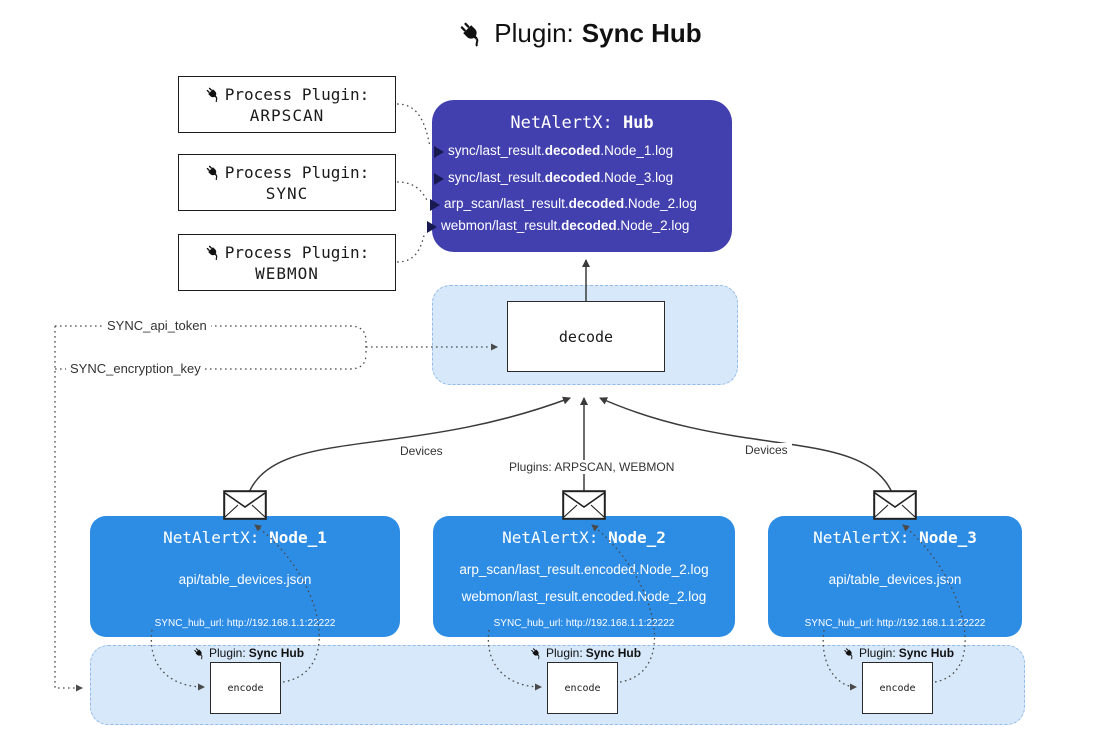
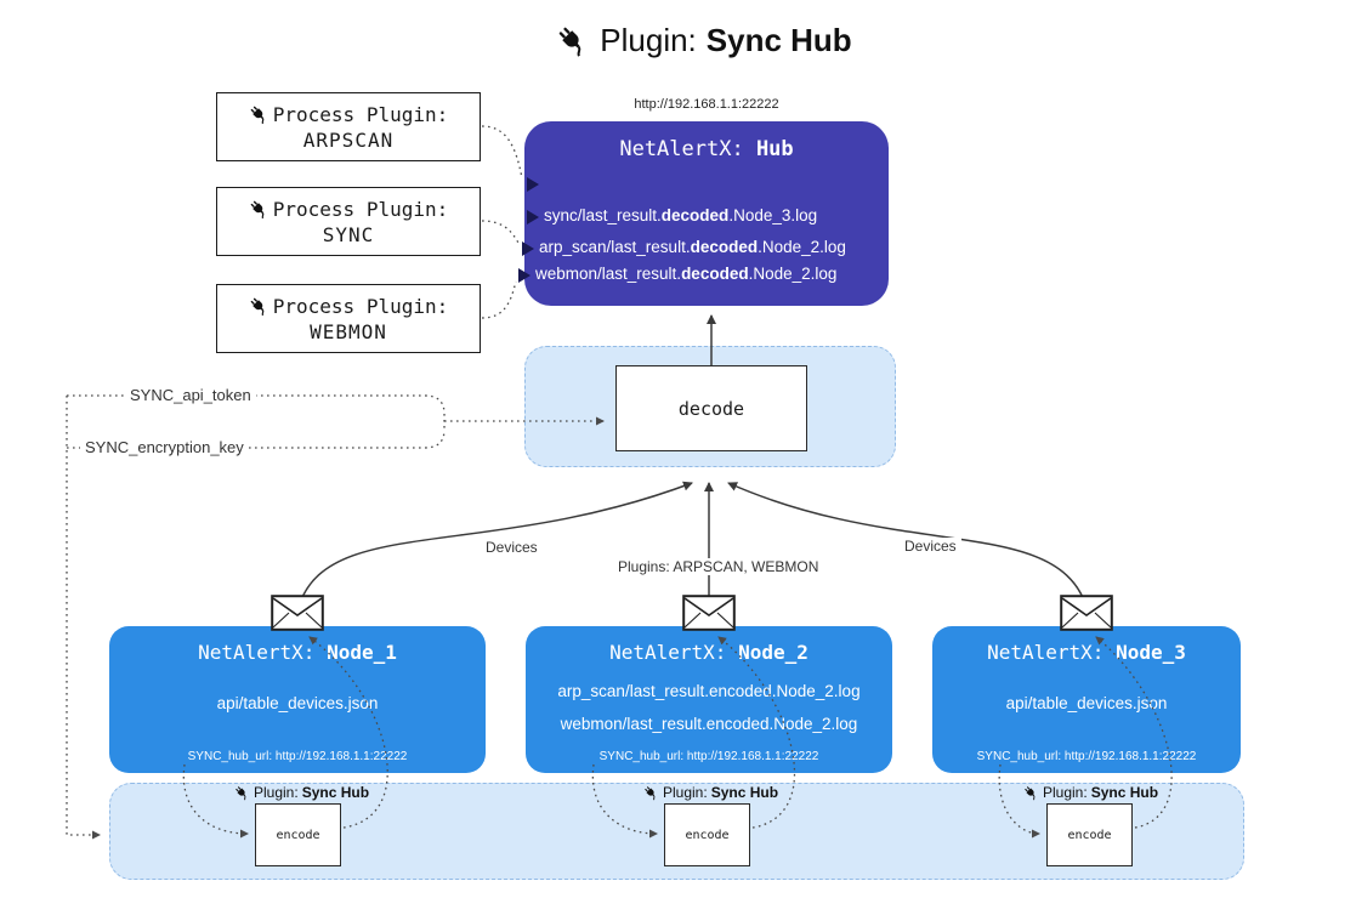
  Plugin:
  Sync Hub
  Process Plugin:
  ARPSCAN
  Process Plugin:
  SYNC
  Process Plugin:
  WEBMON
+ http://192.168.1.1:22222
  NetAlertX: Hub
- sync/last_result.decoded.Node_1.log
  sync/last_result.decoded.Node_3.log
  arp_scan/last_result.decoded.Node_2.log
  webmon/last_result.decoded.Node_2.log
  decode
  SYNC_api_token
  SYNC_encryption_key
  Devices
  Plugins: ARPSCAN, WEBMON
  Devices
  NetAlertX: Node_1
  api/table_devices.json
  SYNC_hub_url: http://192.168.1.1:22222
  NetAlertX: Node_2
  arp_scan/last_result.encoded.Node_2.log
  webmon/last_result.encoded.Node_2.log
  SYNC_hub_url: http://192.168.1.1:22222
  NetAlertX: Node_3
  api/table_devices.json
  SYNC_hub_url: http://192.168.1.1:22222
  Plugin:
  Sync Hub
  encode
  Plugin:
  Sync Hub
  encode
  Plugin:
  Sync Hub
  encode
